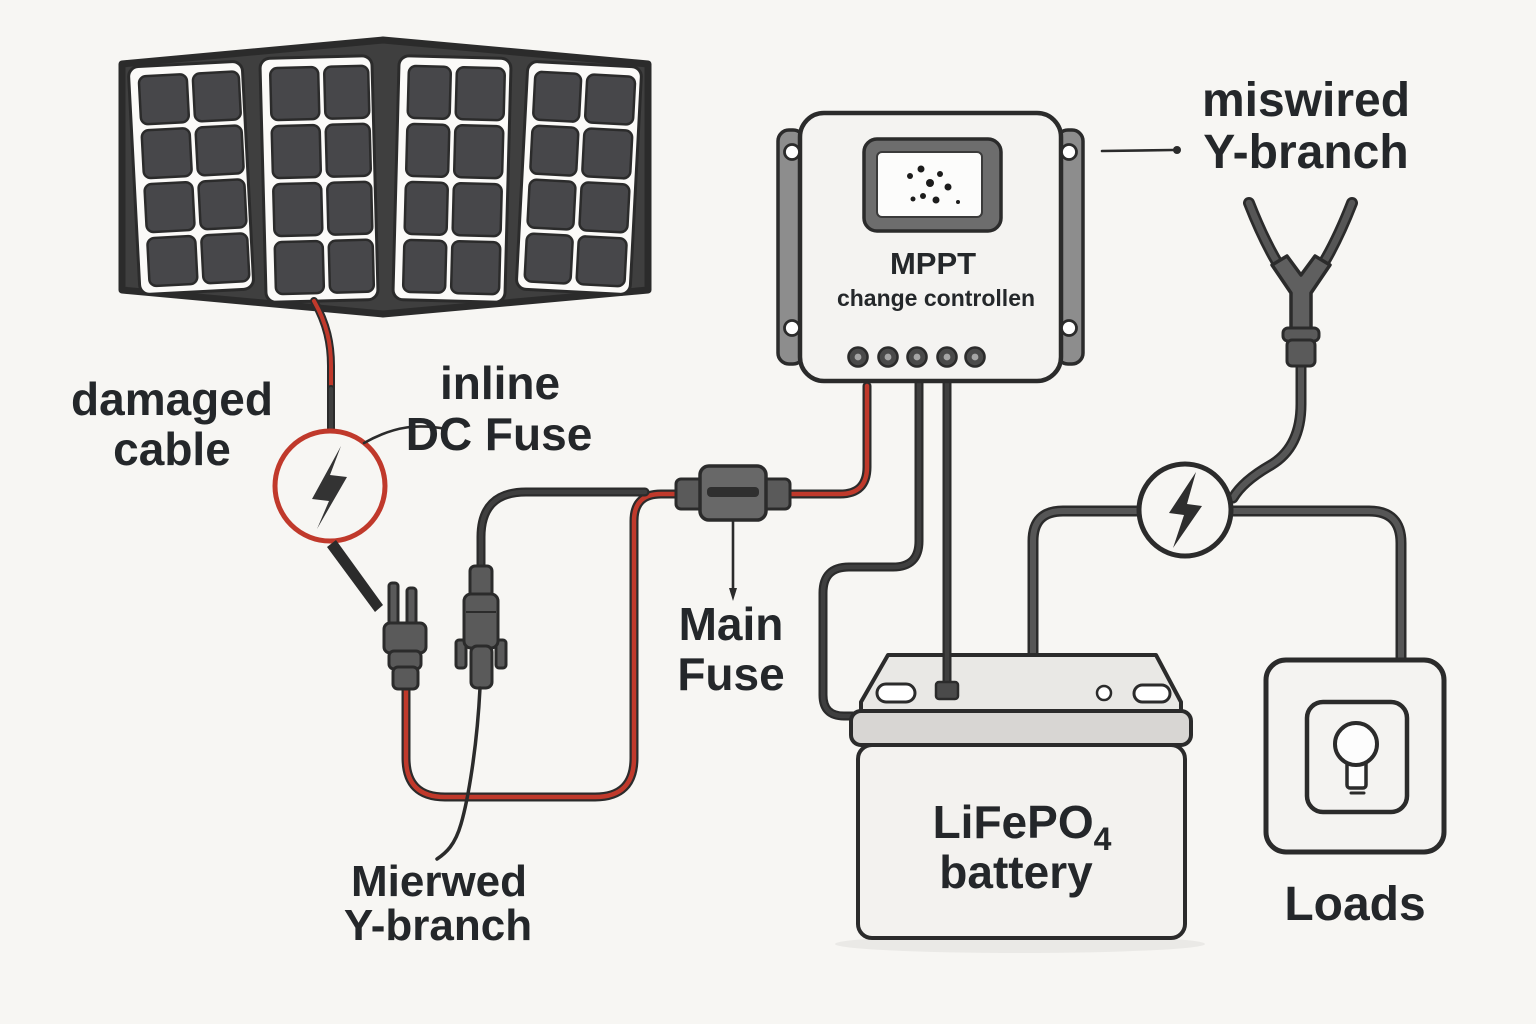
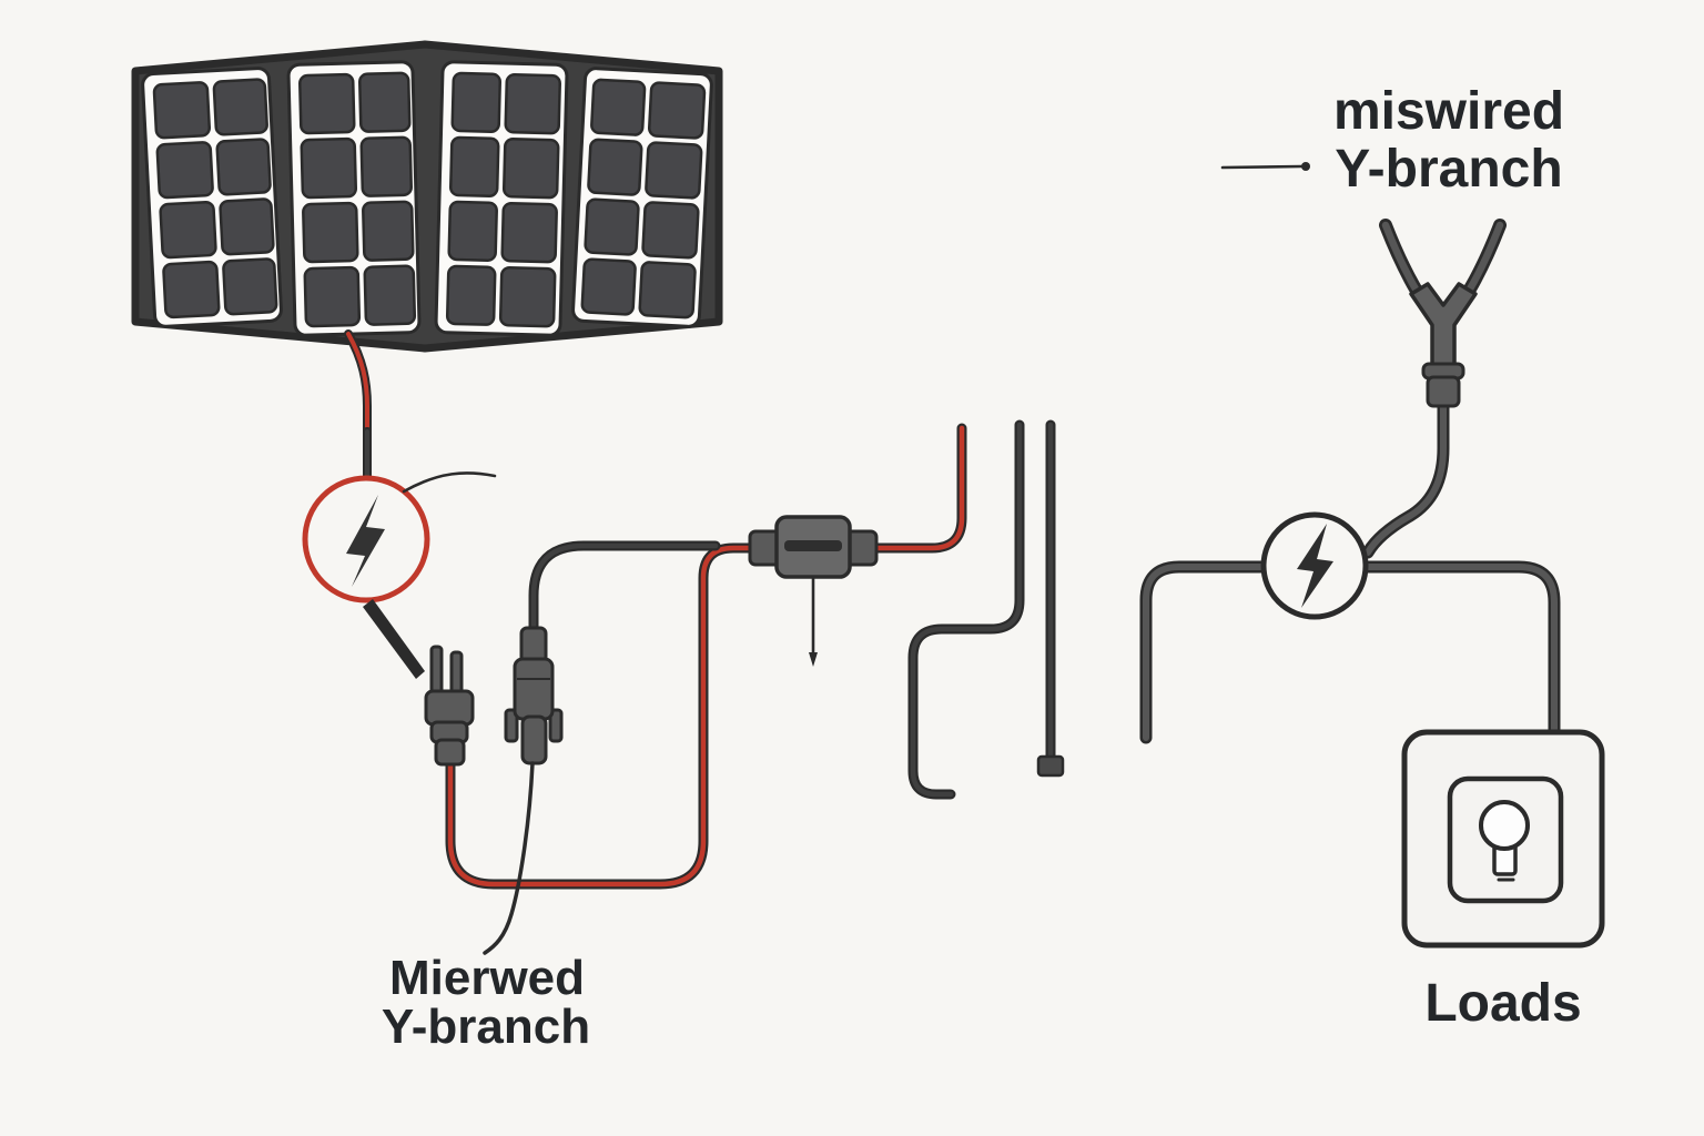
- LiFePO4
- battery
- MPPT
- change controllen
- damaged
- cable
- inline
- DC Fuse
- Main
- Fuse
  miswired
  Y-branch
  Mierwed
  Y-branch
  Loads
